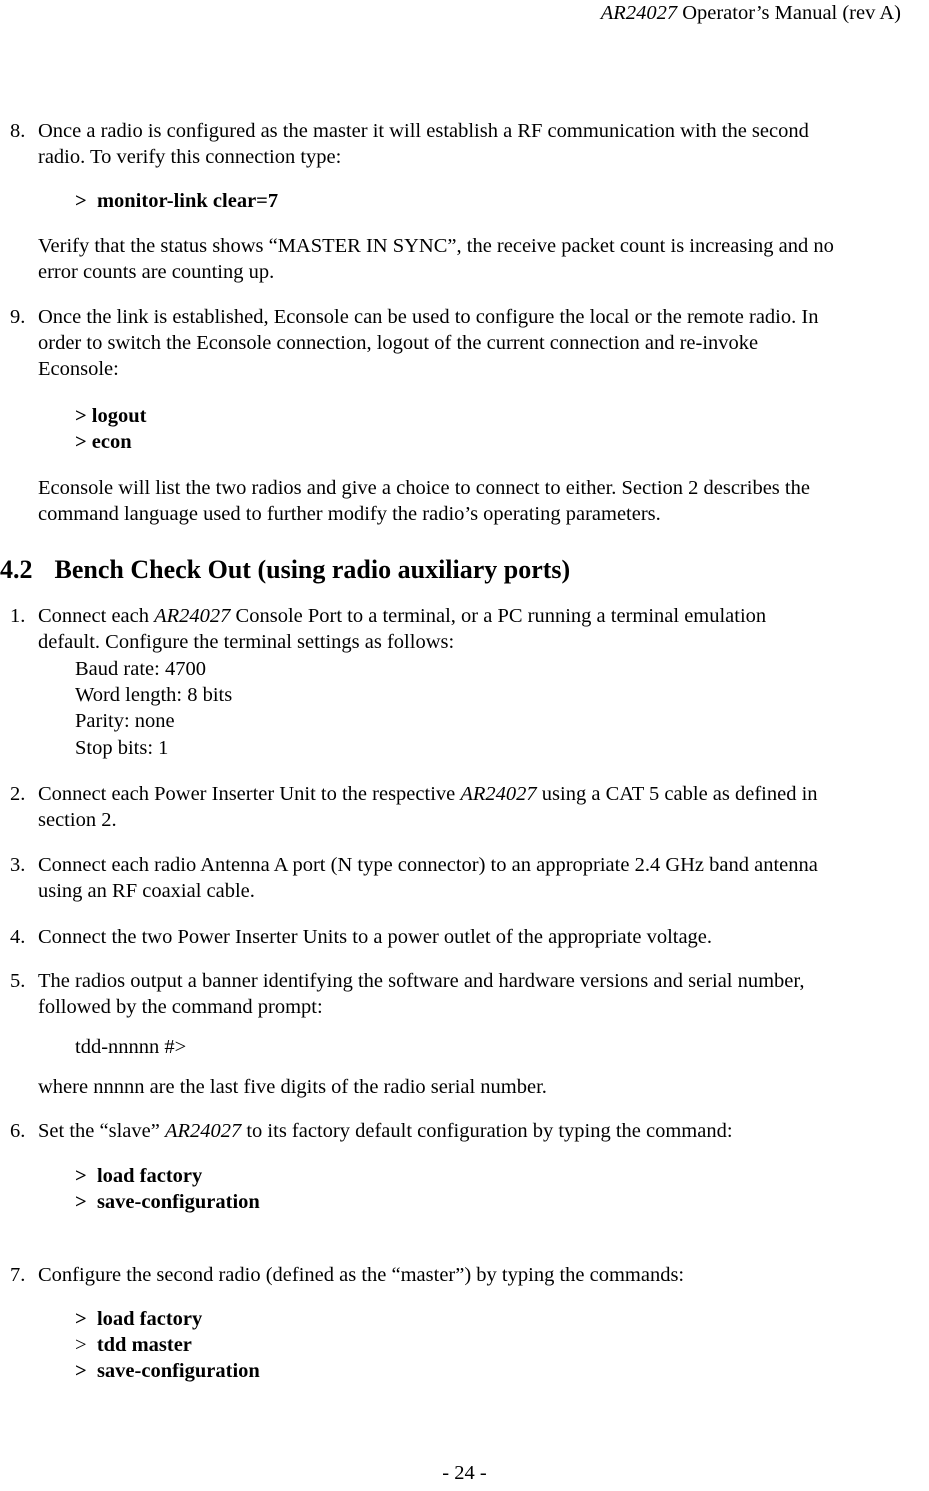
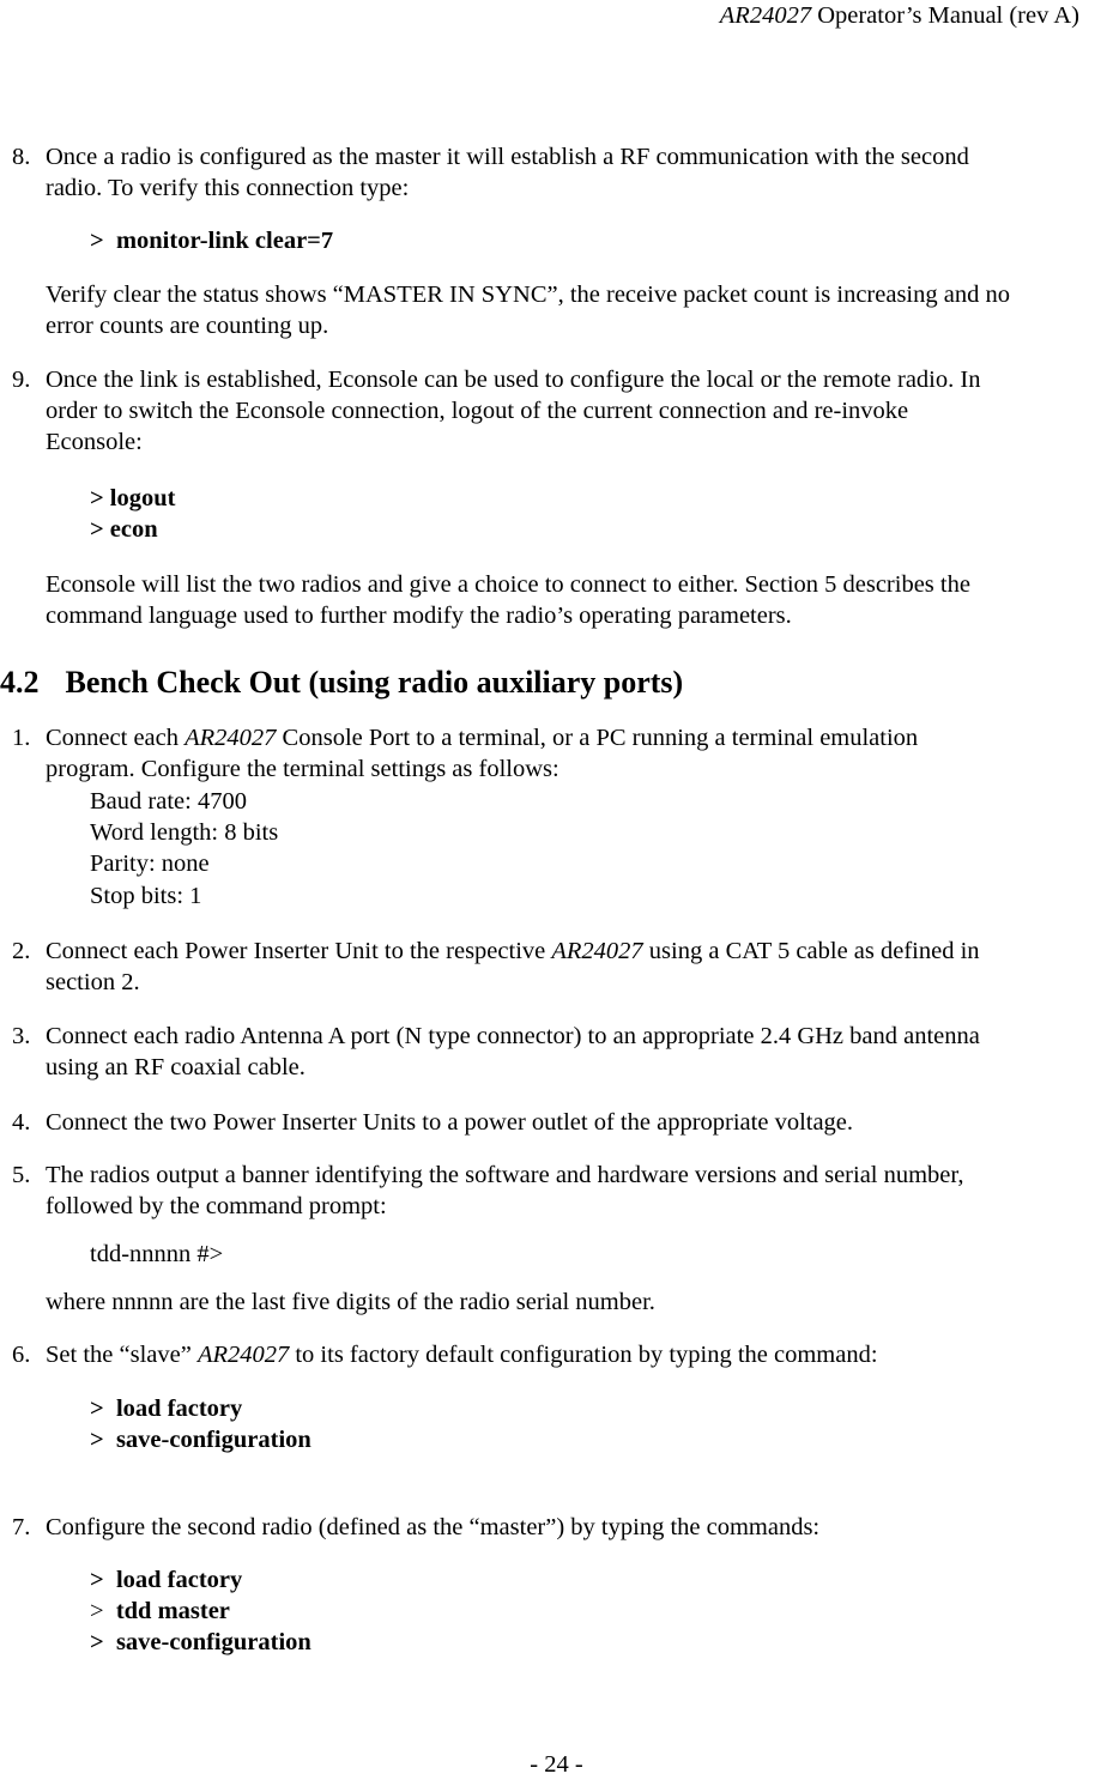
  AR24027 Operator’s Manual (rev A)
  8.
  Once a radio is configured as the master it will establish a RF communication with the second
  radio. To verify this connection type:
  > monitor-link clear=7
- Verify that the status shows “MASTER IN SYNC”, the receive packet count is increasing and no
+ Verify clear the status shows “MASTER IN SYNC”, the receive packet count is increasing and no
  error counts are counting up.
  9.
  Once the link is established, Econsole can be used to configure the local or the remote radio. In
  order to switch the Econsole connection, logout of the current connection and re-invoke
  Econsole:
  > logout
  > econ
- Econsole will list the two radios and give a choice to connect to either. Section 2 describes the
+ Econsole will list the two radios and give a choice to connect to either. Section 5 describes the
  command language used to further modify the radio’s operating parameters.
  4.2 Bench Check Out (using radio auxiliary ports)
  1.
  Connect each AR24027 Console Port to a terminal, or a PC running a terminal emulation
- default. Configure the terminal settings as follows:
+ program. Configure the terminal settings as follows:
  Baud rate: 4700
  Word length: 8 bits
  Parity: none
  Stop bits: 1
  2.
  Connect each Power Inserter Unit to the respective AR24027 using a CAT 5 cable as defined in
  section 2.
  3.
  Connect each radio Antenna A port (N type connector) to an appropriate 2.4 GHz band antenna
  using an RF coaxial cable.
  4.
  Connect the two Power Inserter Units to a power outlet of the appropriate voltage.
  5.
  The radios output a banner identifying the software and hardware versions and serial number,
  followed by the command prompt:
  tdd-nnnnn #>
  where nnnnn are the last five digits of the radio serial number.
  6.
  Set the “slave” AR24027 to its factory default configuration by typing the command:
  > load factory
  > save-configuration
  7.
  Configure the second radio (defined as the “master”) by typing the commands:
  > load factory
  > tdd master
  > save-configuration
  - 24 -
